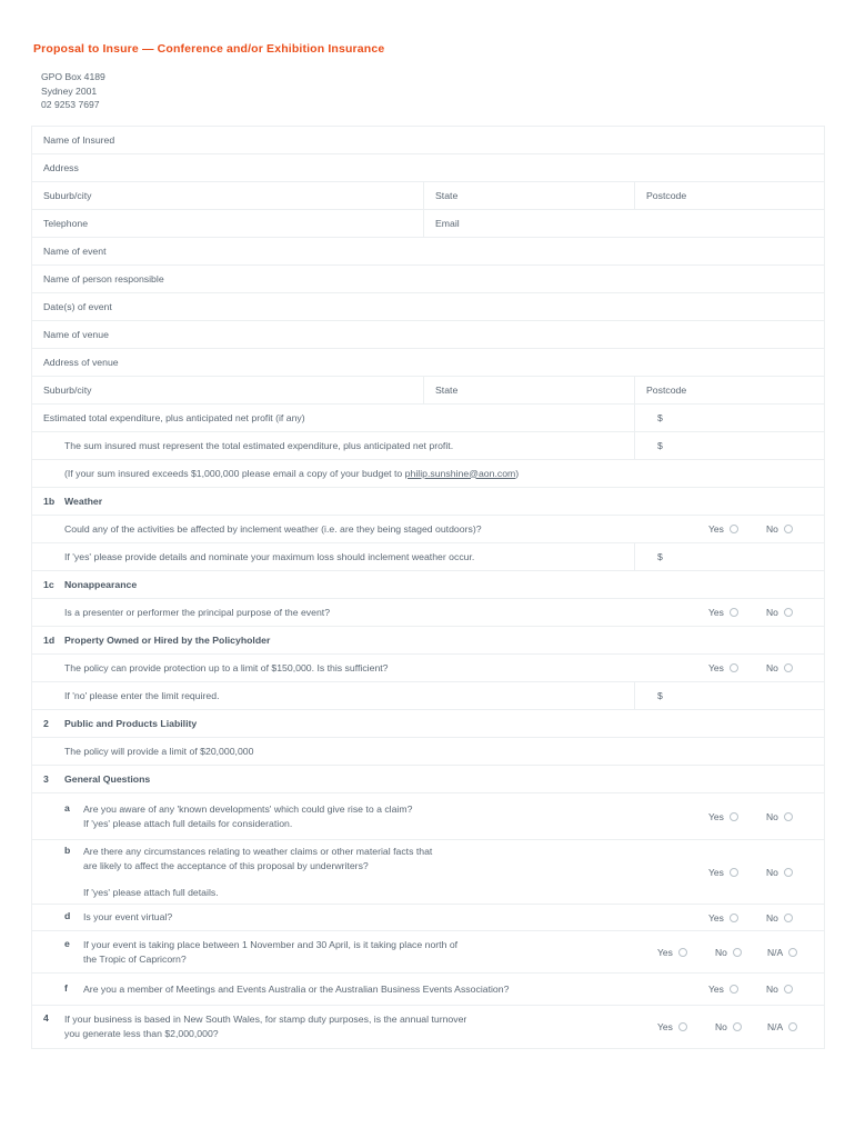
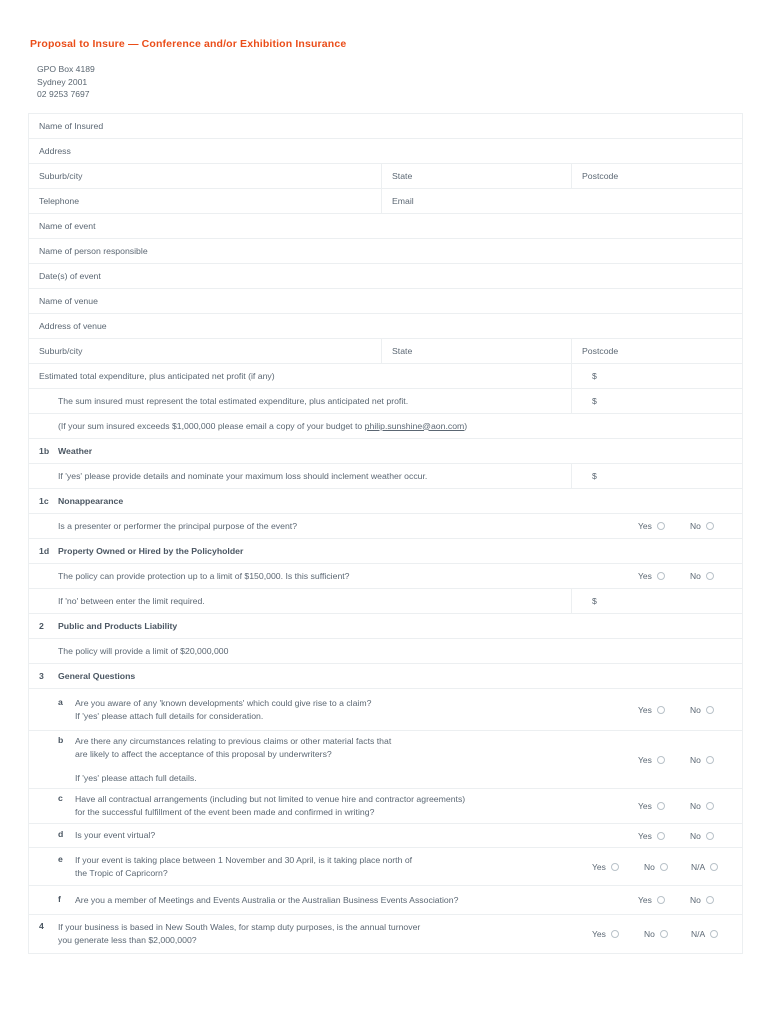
  Proposal to Insure — Conference and/or Exhibition Insurance
  GPO Box 4189
  Sydney 2001
  02 9253 7697
  Name of Insured
  Address
  Suburb/city	State	Postcode
  Telephone	Email
  Name of event
  Name of person responsible
  Date(s) of event
  Name of venue
  Address of venue
  Suburb/city	State	Postcode
  Estimated total expenditure, plus anticipated net profit (if any)	$
  The sum insured must represent the total estimated expenditure, plus anticipated net profit.	$
  (If your sum insured exceeds $1,000,000 please email a copy of your budget to philip.sunshine@aon.com)
  1b Weather
- Could any of the activities be affected by inclement weather (i.e. are they being staged outdoors)? Yes No
  If 'yes' please provide details and nominate your maximum loss should inclement weather occur.	$
  1c Nonappearance
  Is a presenter or performer the principal purpose of the event? Yes No
  1d Property Owned or Hired by the Policyholder
  The policy can provide protection up to a limit of $150,000. Is this sufficient? Yes No
- If 'no' please enter the limit required.	$
+ If 'no' between enter the limit required.	$
  2 Public and Products Liability
  The policy will provide a limit of $20,000,000
  3 General Questions
  a Are you aware of any 'known developments' which could give rise to a claim? If 'yes' please attach full details for consideration. Yes No
- b Are there any circumstances relating to weather claims or other material facts that are likely to affect the acceptance of this proposal by underwriters? If 'yes' please attach full details. Yes No
+ b Are there any circumstances relating to previous claims or other material facts that are likely to affect the acceptance of this proposal by underwriters? If 'yes' please attach full details. Yes No
+ c Have all contractual arrangements (including but not limited to venue hire and contractor agreements) for the successful fulfillment of the event been made and confirmed in writing? Yes No
  d Is your event virtual? Yes No
  e If your event is taking place between 1 November and 30 April, is it taking place north of the Tropic of Capricorn? Yes No N/A
  f Are you a member of Meetings and Events Australia or the Australian Business Events Association? Yes No
  4 If your business is based in New South Wales, for stamp duty purposes, is the annual turnover you generate less than $2,000,000? Yes No N/A
